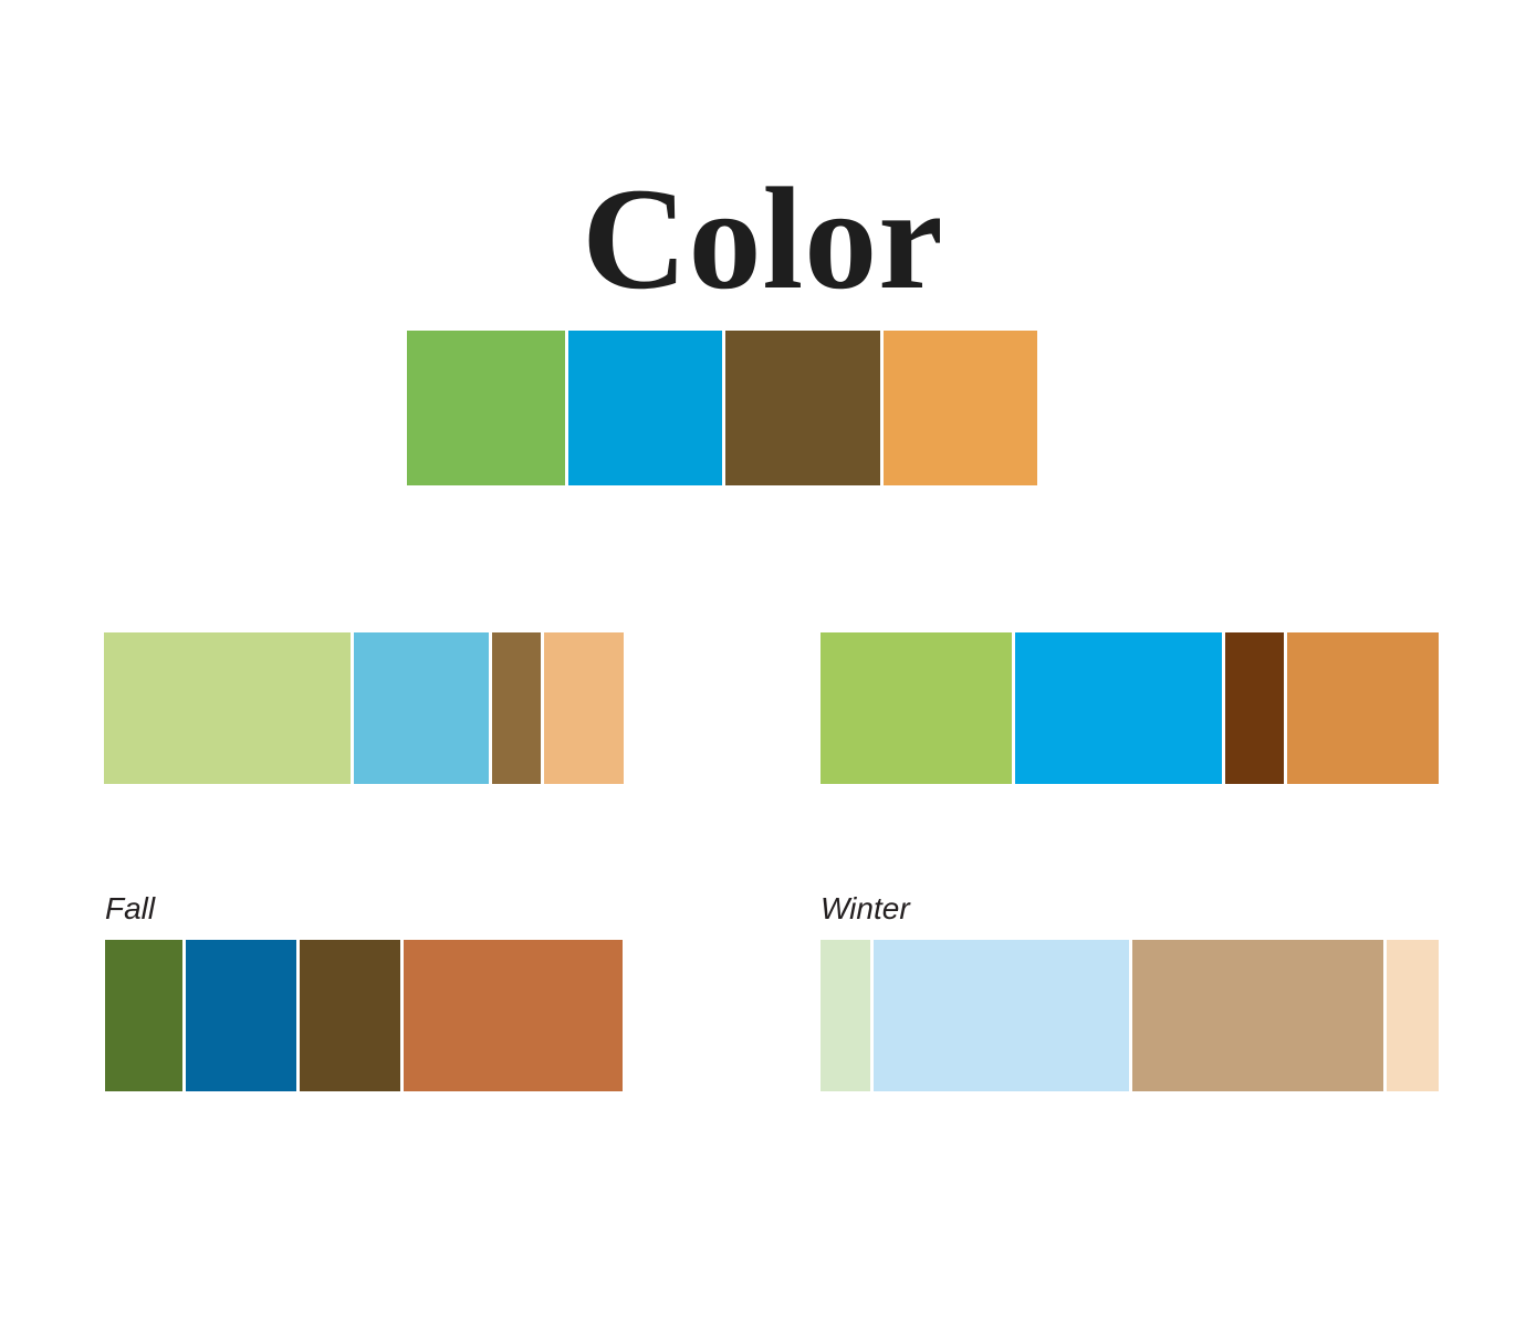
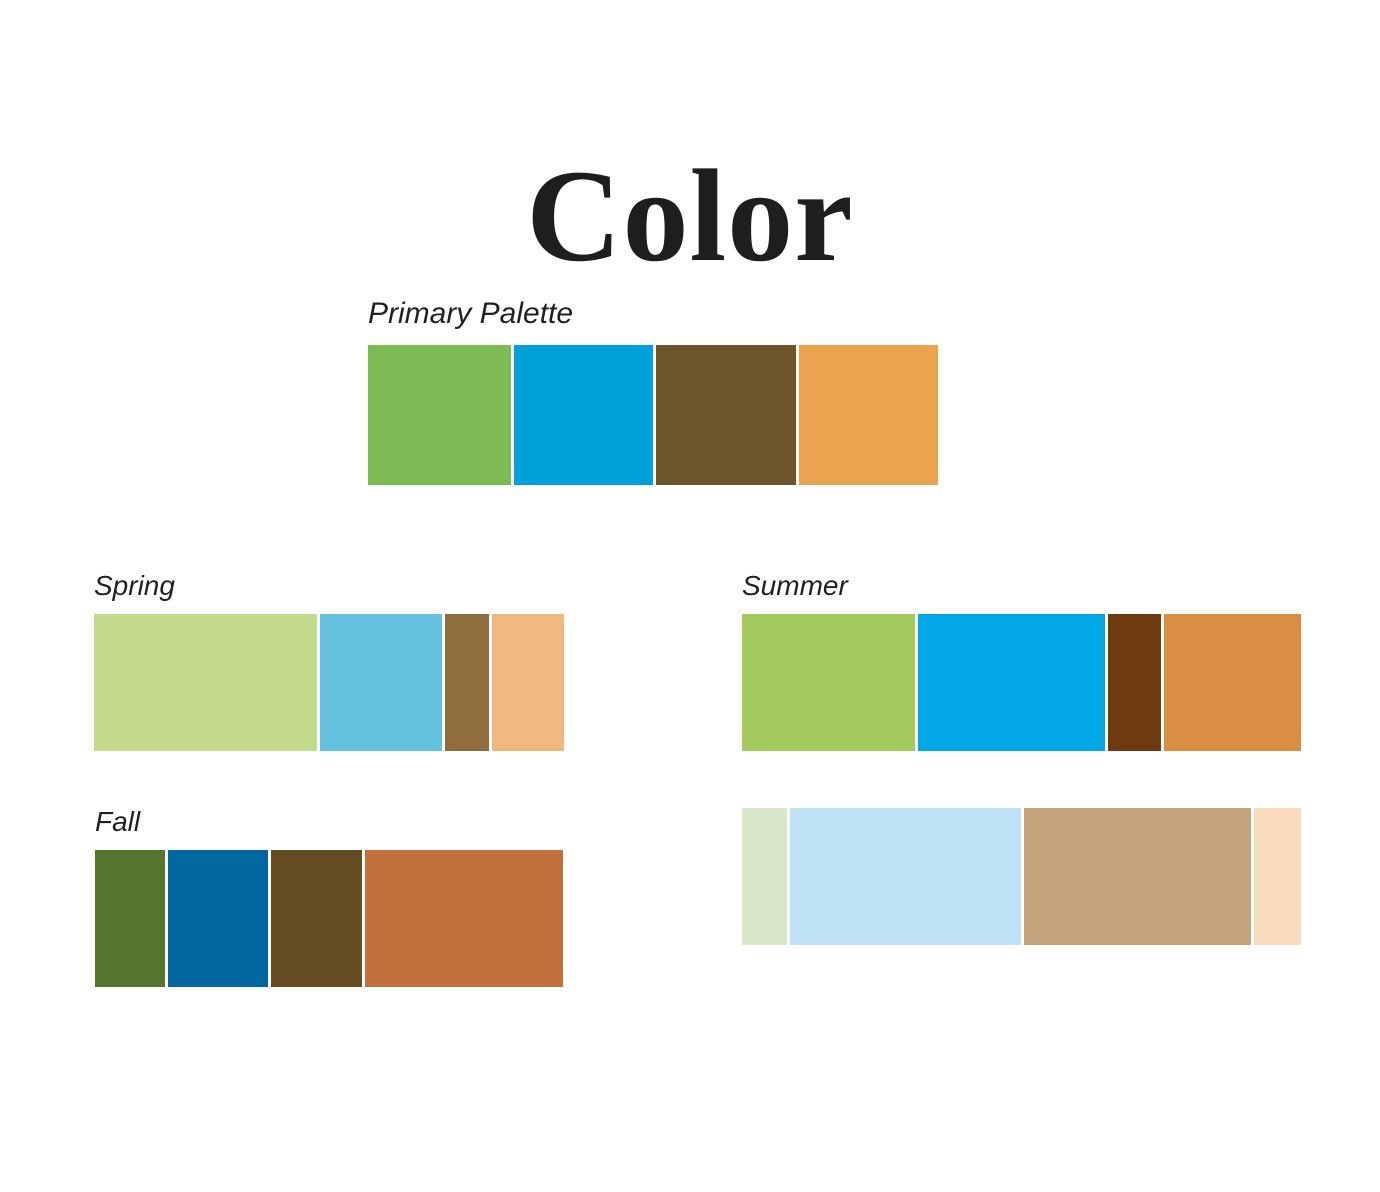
  Color
+ Primary Palette
+ Spring
+ Summer
  Fall
- Winter
